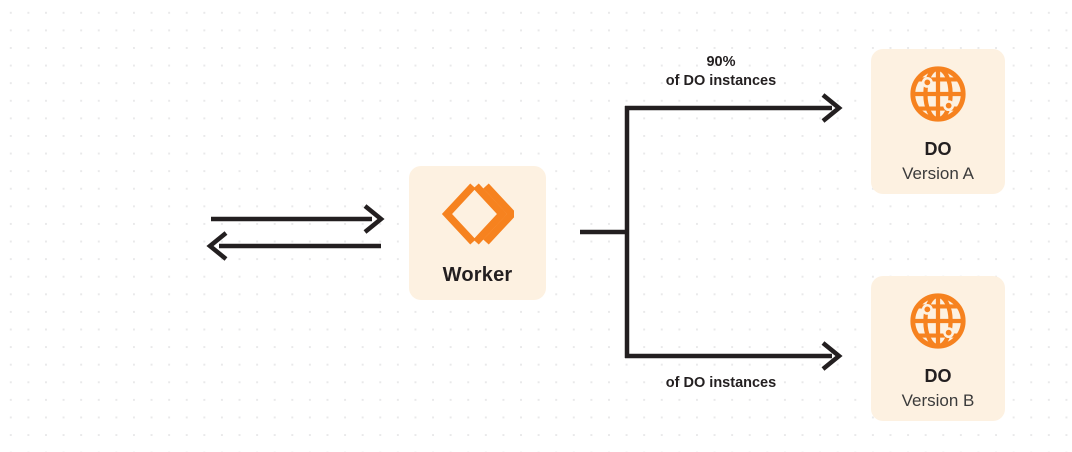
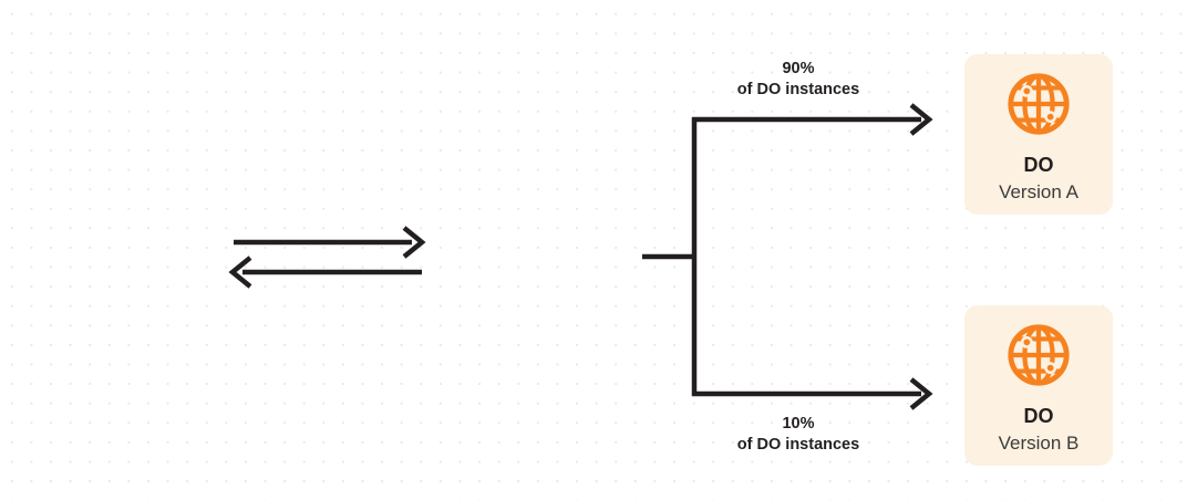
- Worker
  DO
  Version A
  DO
  Version B
  90%
  of DO instances
+ 10%
  of DO instances
